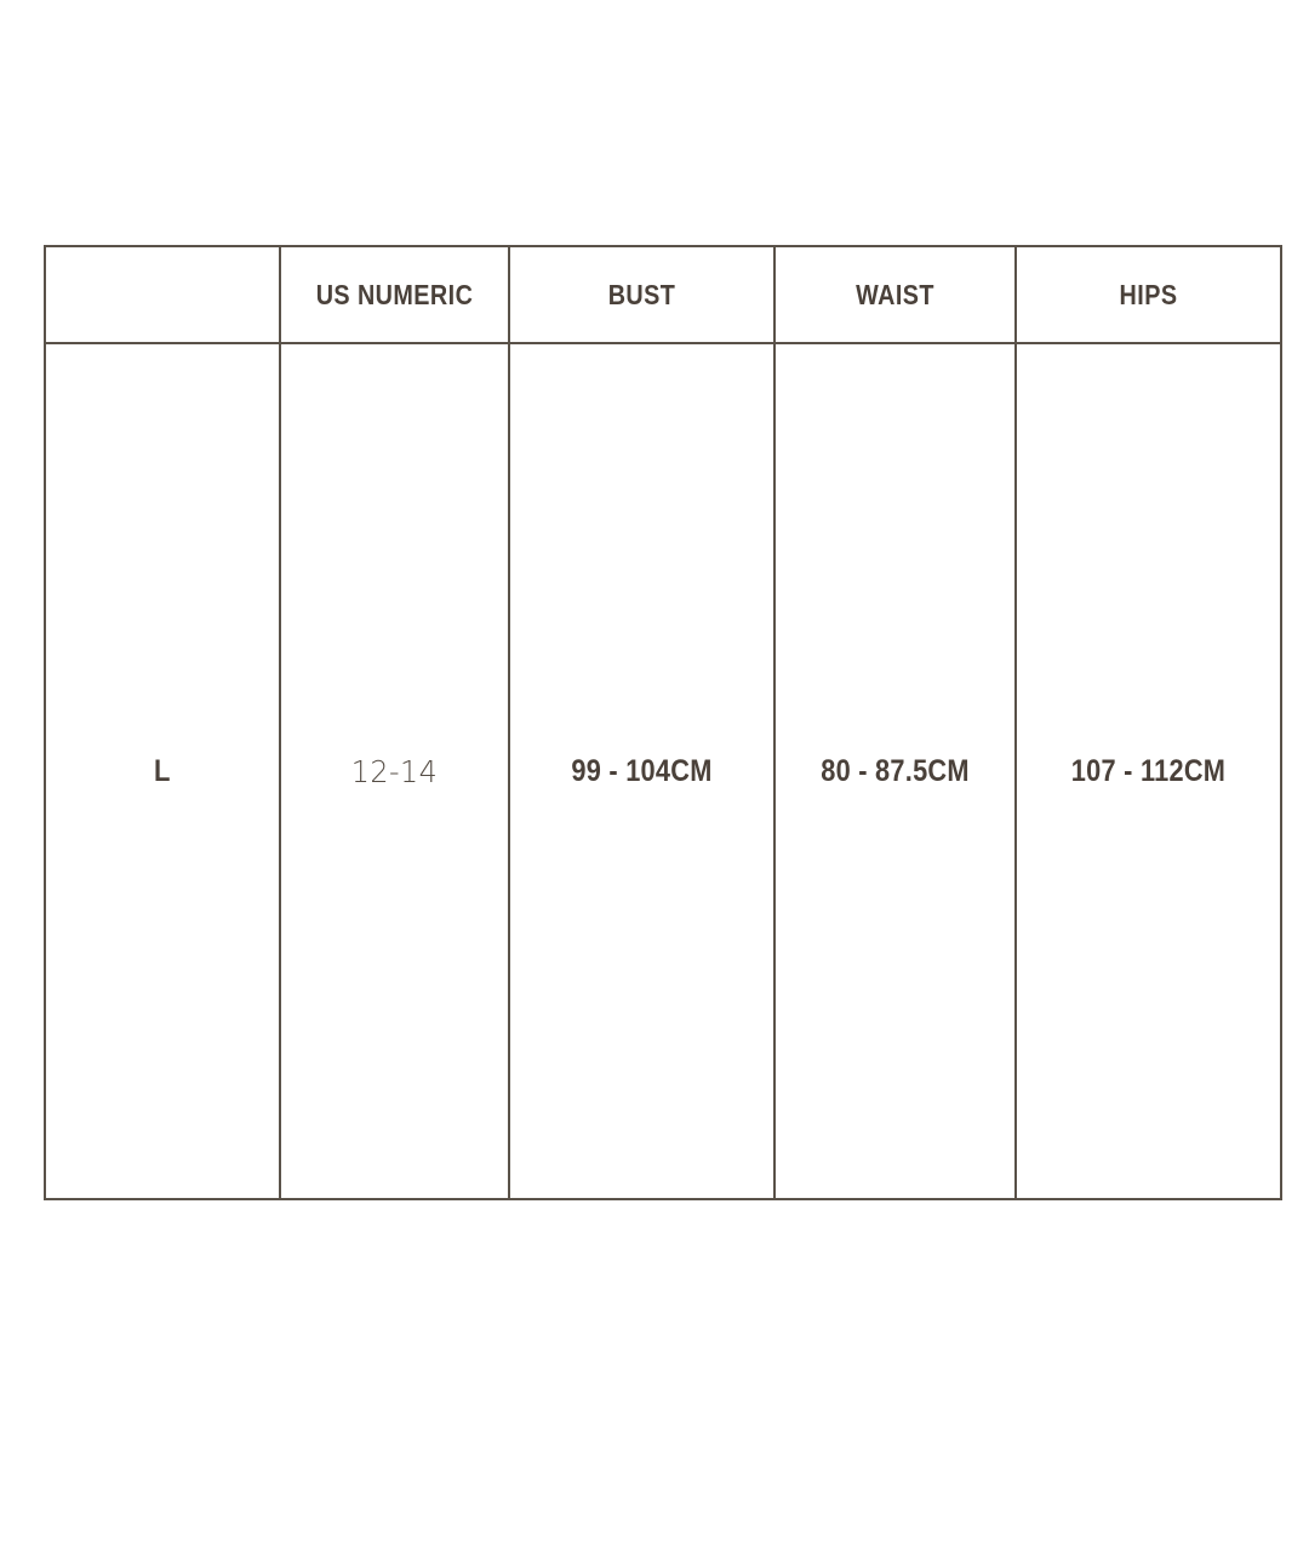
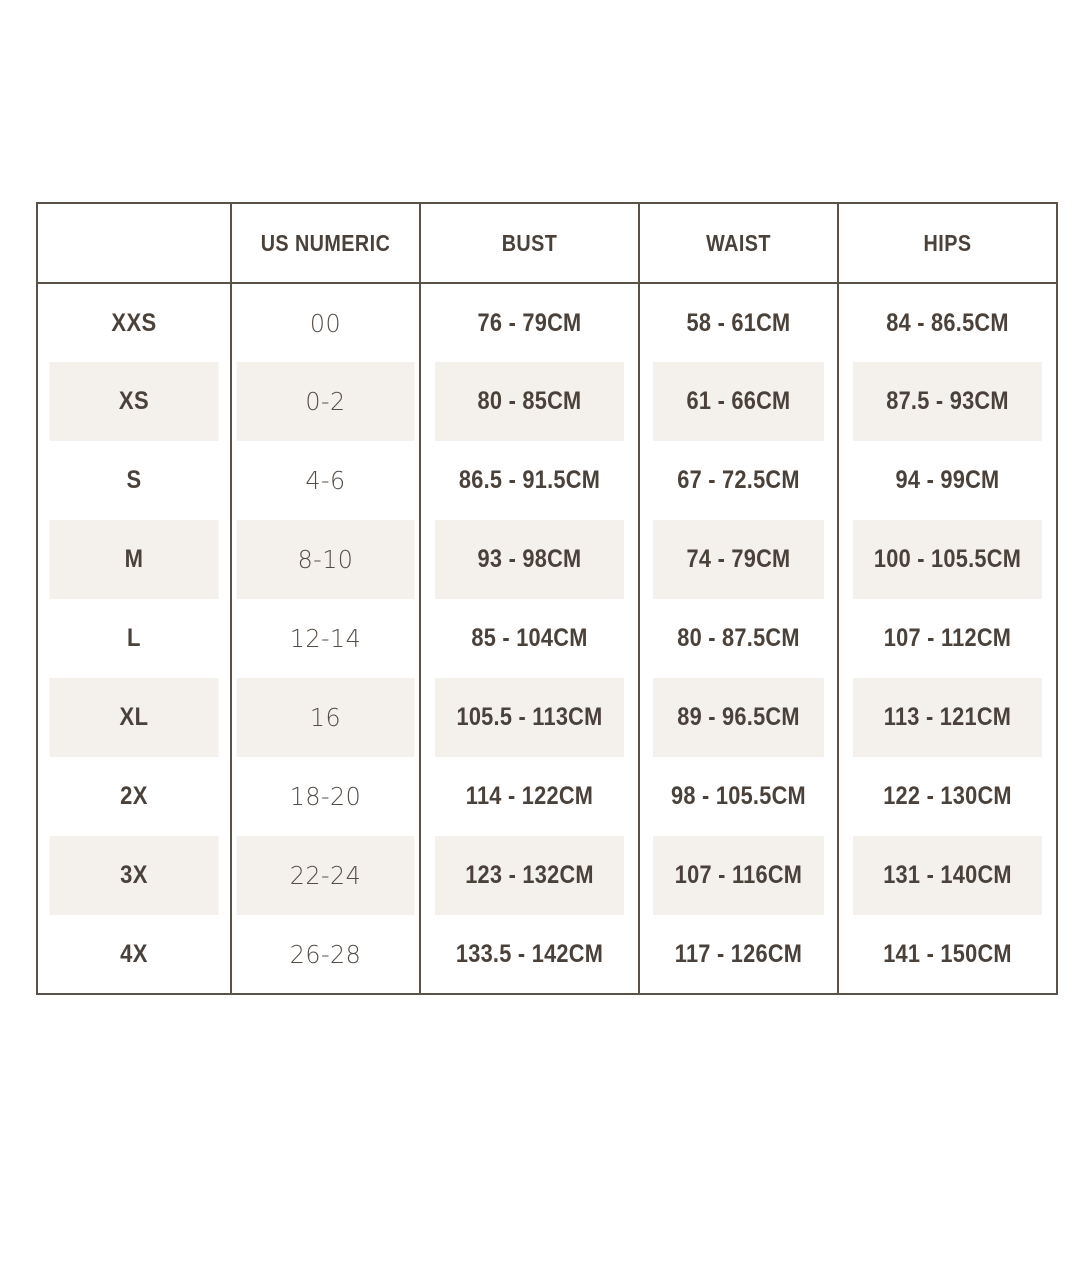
  	US NUMERIC	BUST	WAIST	HIPS
+ XXS	00	76 - 79CM	58 - 61CM	84 - 86.5CM
+ XS	0-2	80 - 85CM	61 - 66CM	87.5 - 93CM
+ S	4-6	86.5 - 91.5CM	67 - 72.5CM	94 - 99CM
+ M	8-10	93 - 98CM	74 - 79CM	100 - 105.5CM
- L	12-14	99 - 104CM	80 - 87.5CM	107 - 112CM
+ L	12-14	85 - 104CM	80 - 87.5CM	107 - 112CM
+ XL	16	105.5 - 113CM	89 - 96.5CM	113 - 121CM
+ 2X	18-20	114 - 122CM	98 - 105.5CM	122 - 130CM
+ 3X	22-24	123 - 132CM	107 - 116CM	131 - 140CM
+ 4X	26-28	133.5 - 142CM	117 - 126CM	141 - 150CM
